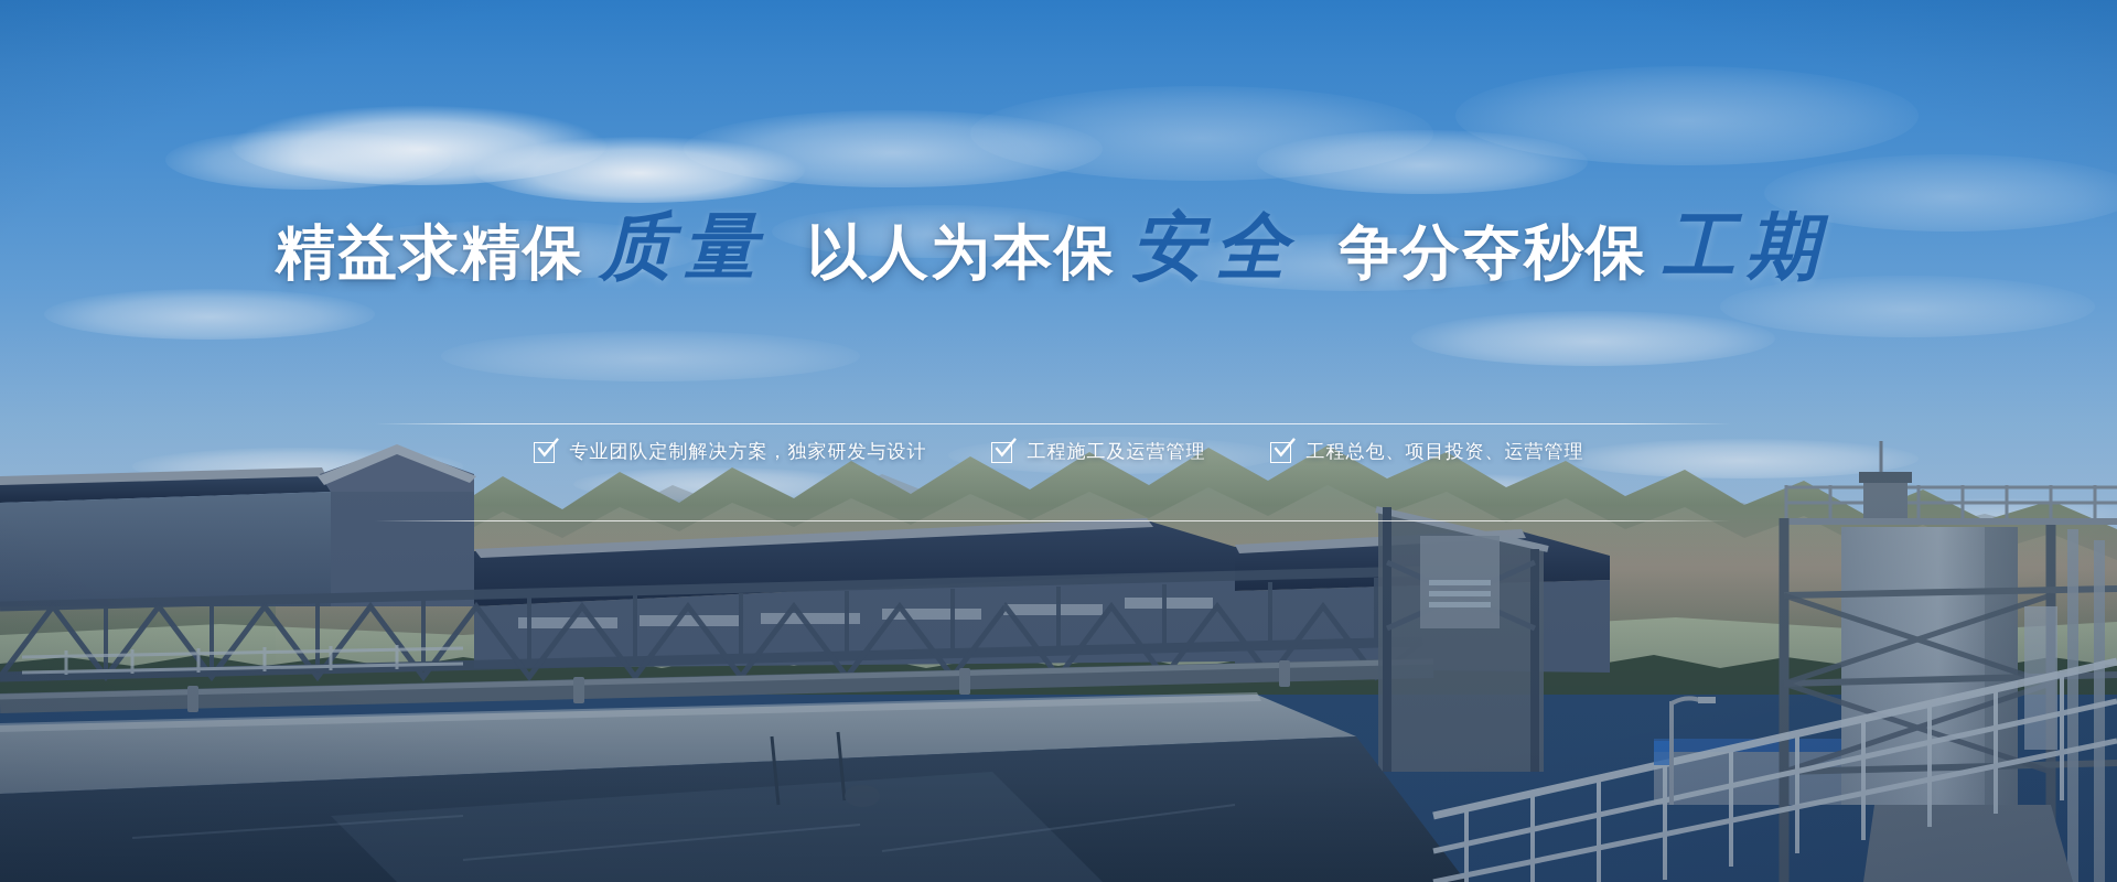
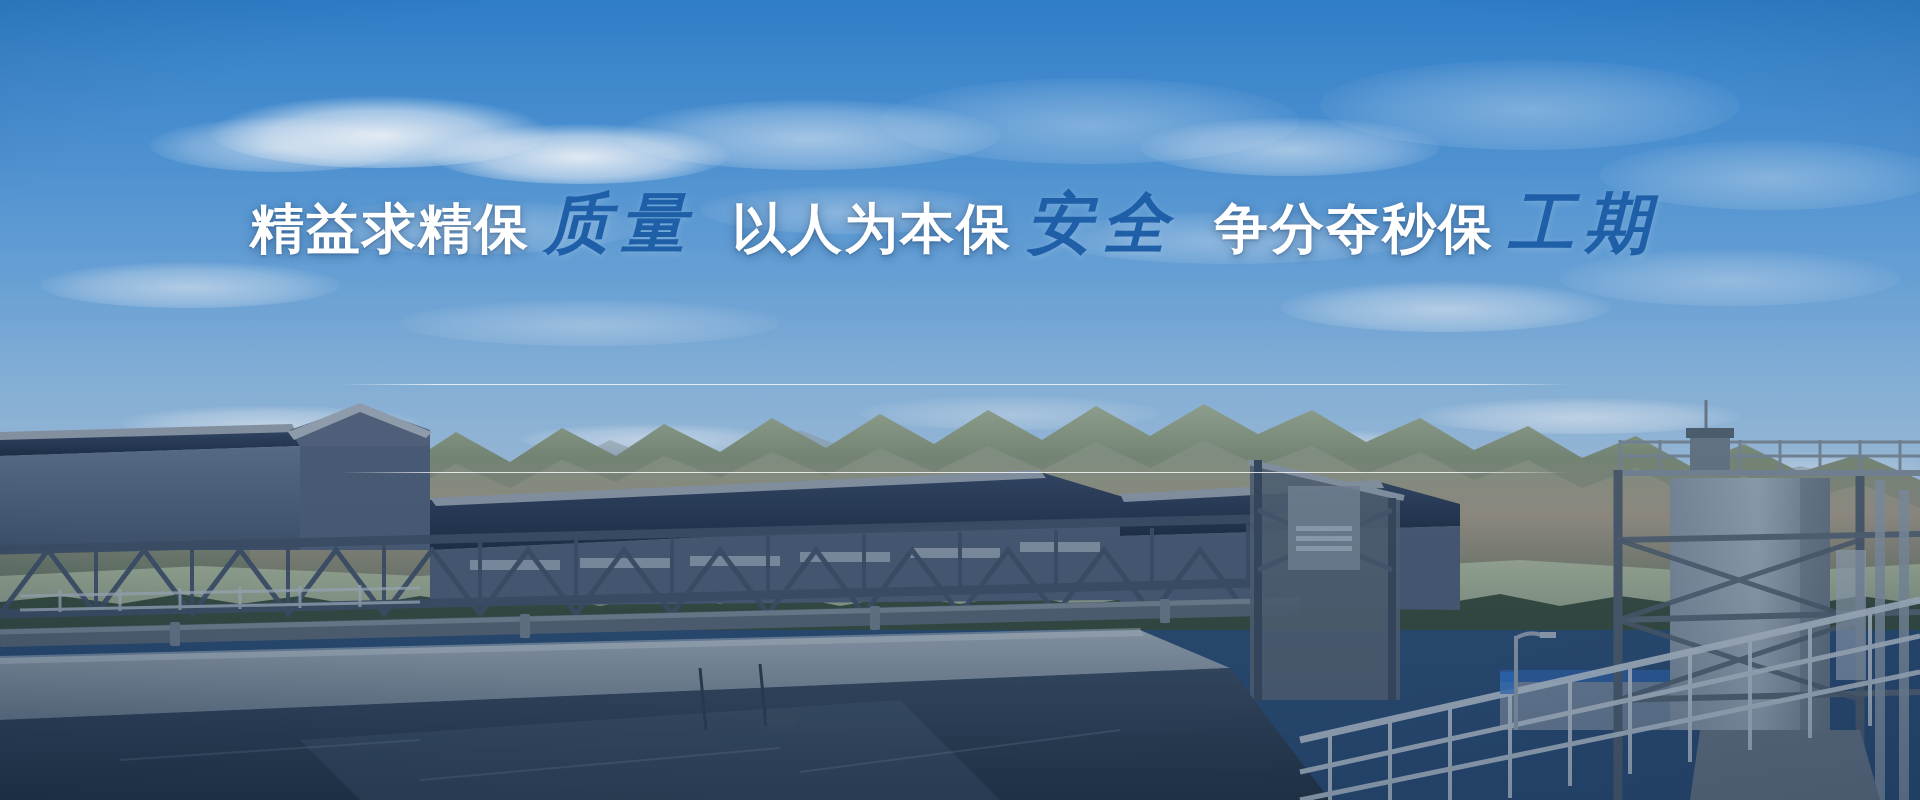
  精益求精保 质量 以人为本保 安全 争分夺秒保 工期
- 专业团队定制解决方案，独家研发与设计
- 工程施工及运营管理
- 工程总包、项目投资、运营管理
